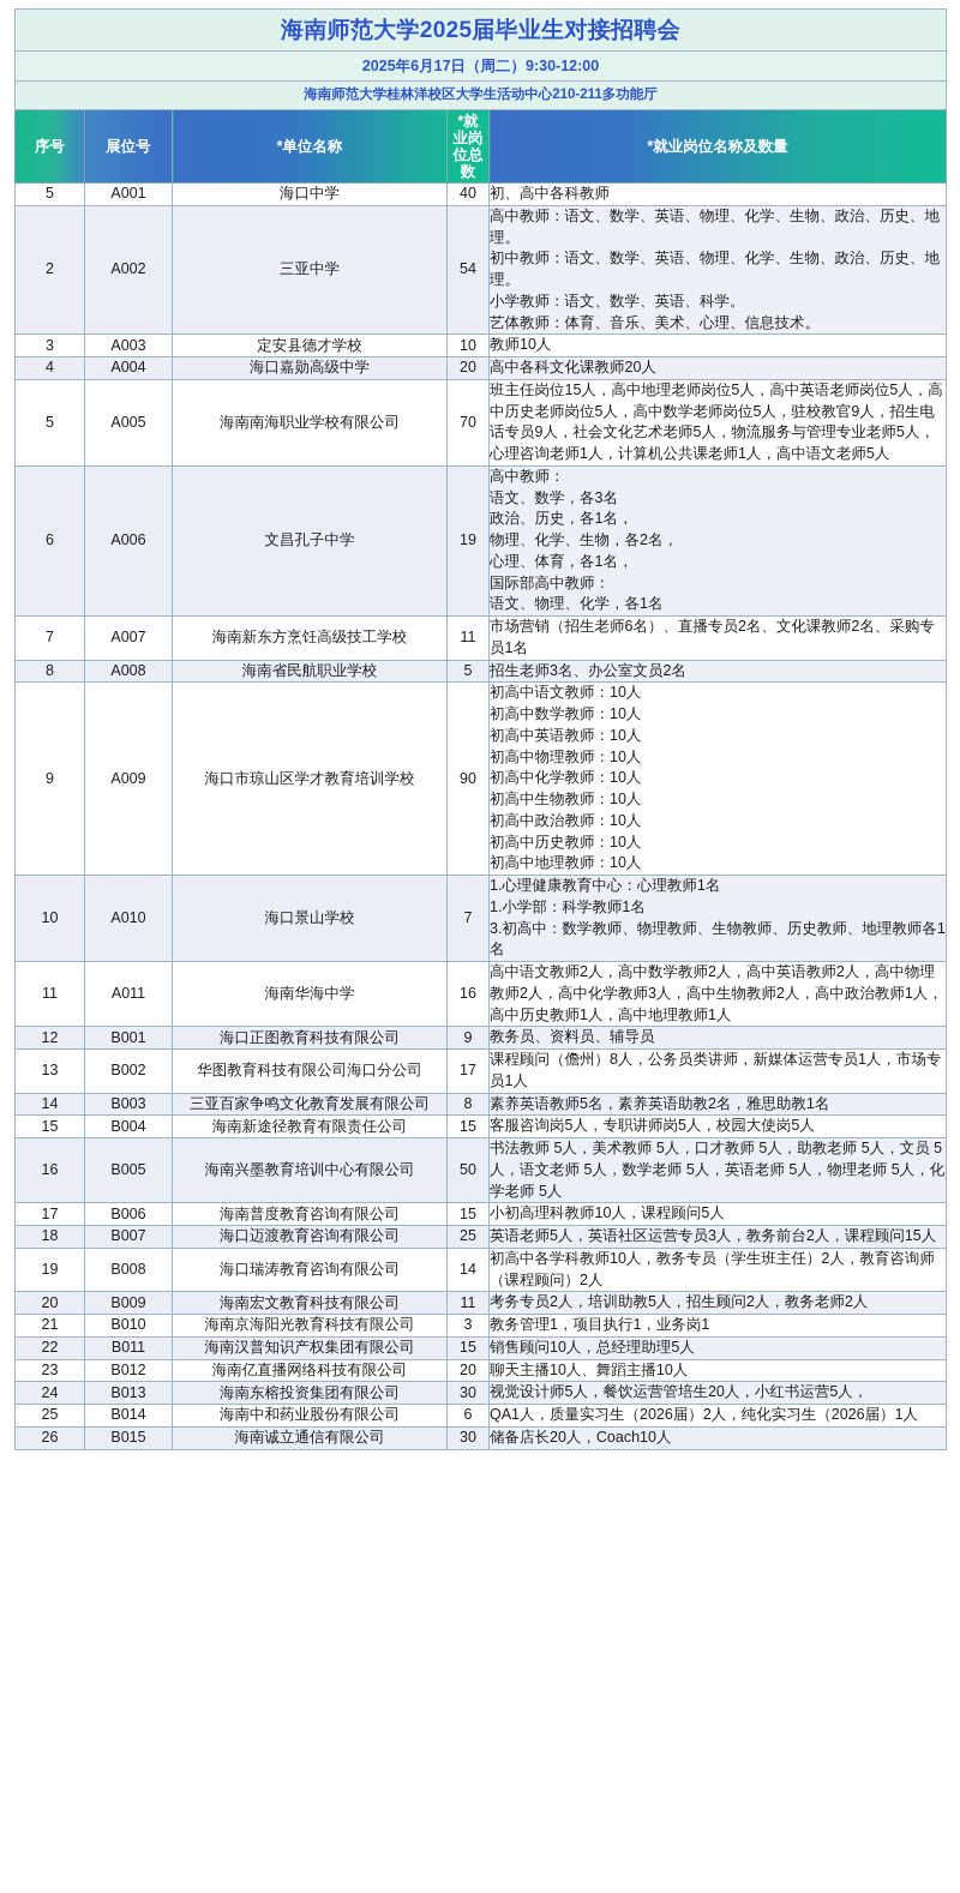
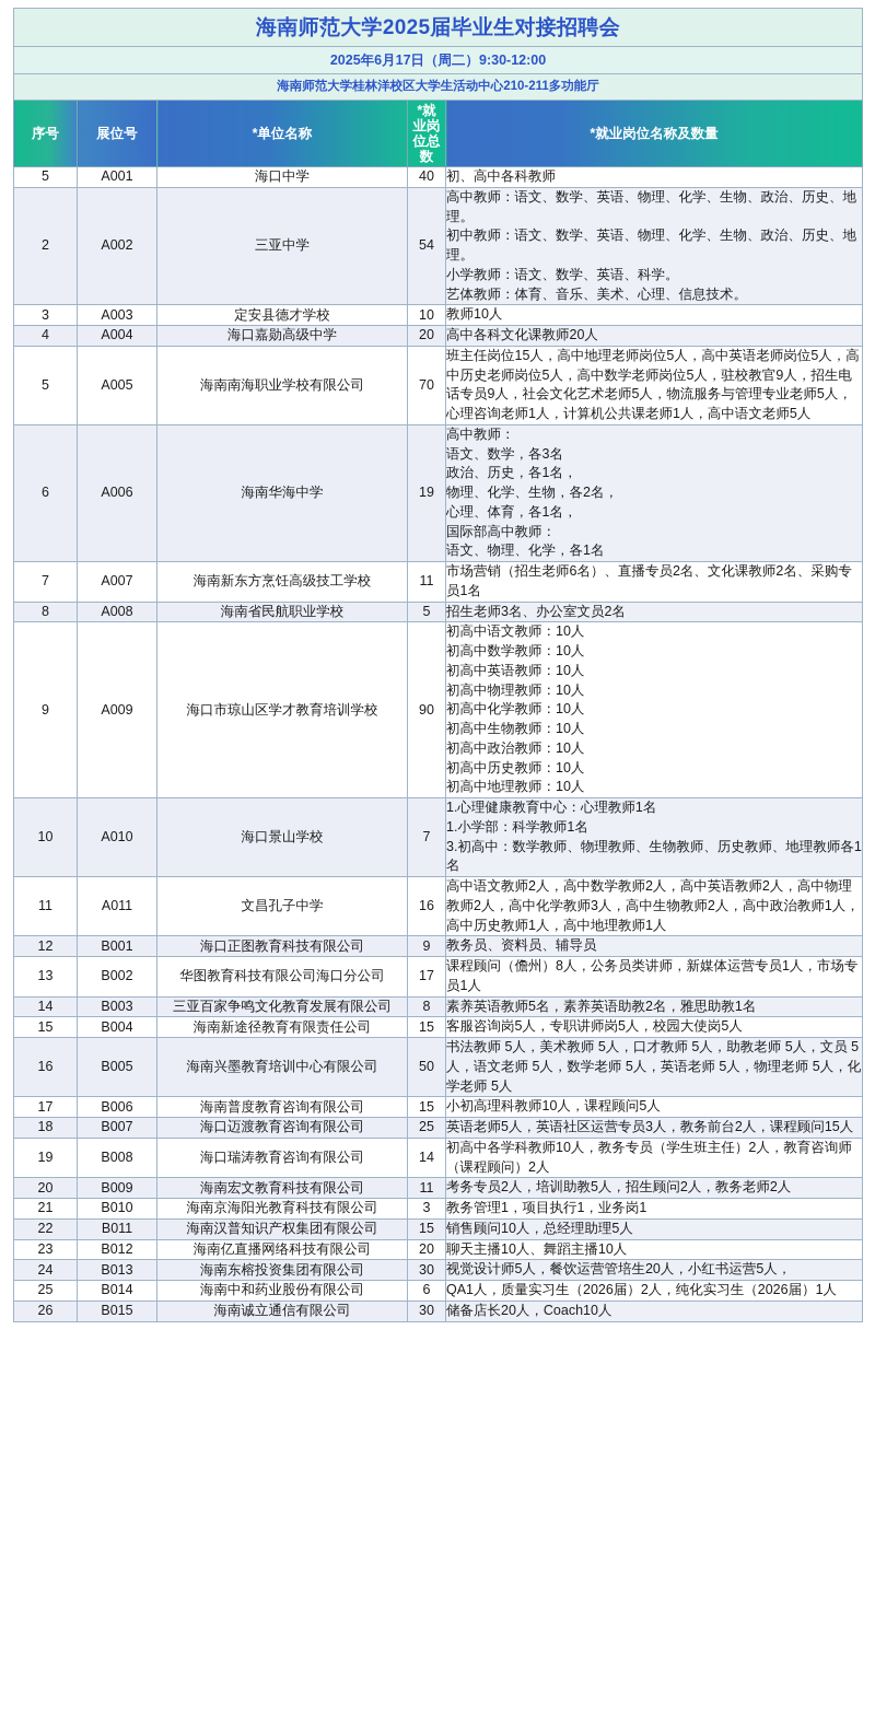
  海南师范大学2025届毕业生对接招聘会
  2025年6月17日（周二）9:30-12:00
  海南师范大学桂林洋校区大学生活动中心210-211多功能厅
  序号	展位号	*单位名称	*就业岗 位总数	*就业岗位名称及数量
  5	A001	海口中学	40	初、高中各科教师
  2	A002	三亚中学	54	高中教师：语文、数学、英语、物理、化学、生物、政治、历史、地理。 初中教师：语文、数学、英语、物理、化学、生物、政治、历史、地理。 小学教师：语文、数学、英语、科学。 艺体教师：体育、音乐、美术、心理、信息技术。
  3	A003	定安县德才学校	10	教师10人
  4	A004	海口嘉勋高级中学	20	高中各科文化课教师20人
  5	A005	海南南海职业学校有限公司	70	班主任岗位15人，高中地理老师岗位5人，高中英语老师岗位5人，高中历史老师岗位5人，高中数学老师岗位5人，驻校教官9人，招生电话专员9人，社会文化艺术老师5人，物流服务与管理专业老师5人，心理咨询老师1人，计算机公共课老师1人，高中语文老师5人
- 6	A006	文昌孔子中学	19	高中教师： 语文、数学，各3名 政治、历史，各1名， 物理、化学、生物，各2名， 心理、体育，各1名， 国际部高中教师： 语文、物理、化学，各1名
+ 6	A006	海南华海中学	19	高中教师： 语文、数学，各3名 政治、历史，各1名， 物理、化学、生物，各2名， 心理、体育，各1名， 国际部高中教师： 语文、物理、化学，各1名
  7	A007	海南新东方烹饪高级技工学校	11	市场营销（招生老师6名）、直播专员2名、文化课教师2名、采购专员1名
  8	A008	海南省民航职业学校	5	招生老师3名、办公室文员2名
  9	A009	海口市琼山区学才教育培训学校	90	初高中语文教师：10人 初高中数学教师：10人 初高中英语教师：10人 初高中物理教师：10人 初高中化学教师：10人 初高中生物教师：10人 初高中政治教师：10人 初高中历史教师：10人 初高中地理教师：10人
  10	A010	海口景山学校	7	1.心理健康教育中心：心理教师1名 1.小学部：科学教师1名 3.初高中：数学教师、物理教师、生物教师、历史教师、地理教师各1名
- 11	A011	海南华海中学	16	高中语文教师2人，高中数学教师2人，高中英语教师2人，高中物理教师2人，高中化学教师3人，高中生物教师2人，高中政治教师1人，高中历史教师1人，高中地理教师1人
+ 11	A011	文昌孔子中学	16	高中语文教师2人，高中数学教师2人，高中英语教师2人，高中物理教师2人，高中化学教师3人，高中生物教师2人，高中政治教师1人，高中历史教师1人，高中地理教师1人
  12	B001	海口正图教育科技有限公司	9	教务员、资料员、辅导员
  13	B002	华图教育科技有限公司海口分公司	17	课程顾问（儋州）8人，公务员类讲师，新媒体运营专员1人，市场专员1人
  14	B003	三亚百家争鸣文化教育发展有限公司	8	素养英语教师5名，素养英语助教2名，雅思助教1名
  15	B004	海南新途径教育有限责任公司	15	客服咨询岗5人，专职讲师岗5人，校园大使岗5人
  16	B005	海南兴墨教育培训中心有限公司	50	书法教师 5人，美术教师 5人，口才教师 5人，助教老师 5人，文员 5人，语文老师 5人，数学老师 5人，英语老师 5人，物理老师 5人，化学老师 5人
  17	B006	海南普度教育咨询有限公司	15	小初高理科教师10人，课程顾问5人
  18	B007	海口迈渡教育咨询有限公司	25	英语老师5人，英语社区运营专员3人，教务前台2人，课程顾问15人
  19	B008	海口瑞涛教育咨询有限公司	14	初高中各学科教师10人，教务专员（学生班主任）2人，教育咨询师（课程顾问）2人
  20	B009	海南宏文教育科技有限公司	11	考务专员2人，培训助教5人，招生顾问2人，教务老师2人
  21	B010	海南京海阳光教育科技有限公司	3	教务管理1，项目执行1，业务岗1
  22	B011	海南汉普知识产权集团有限公司	15	销售顾问10人，总经理助理5人
  23	B012	海南亿直播网络科技有限公司	20	聊天主播10人、舞蹈主播10人
  24	B013	海南东榕投资集团有限公司	30	视觉设计师5人，餐饮运营管培生20人，小红书运营5人，
  25	B014	海南中和药业股份有限公司	6	QA1人，质量实习生（2026届）2人，纯化实习生（2026届）1人
  26	B015	海南诚立通信有限公司	30	储备店长20人，Coach10人
